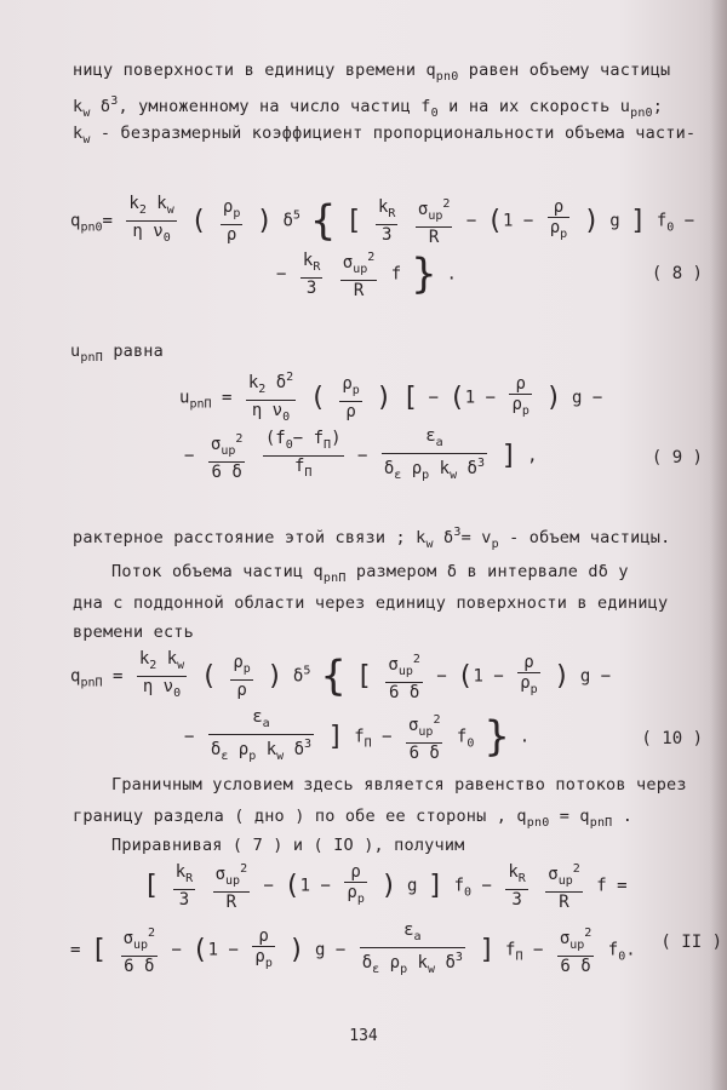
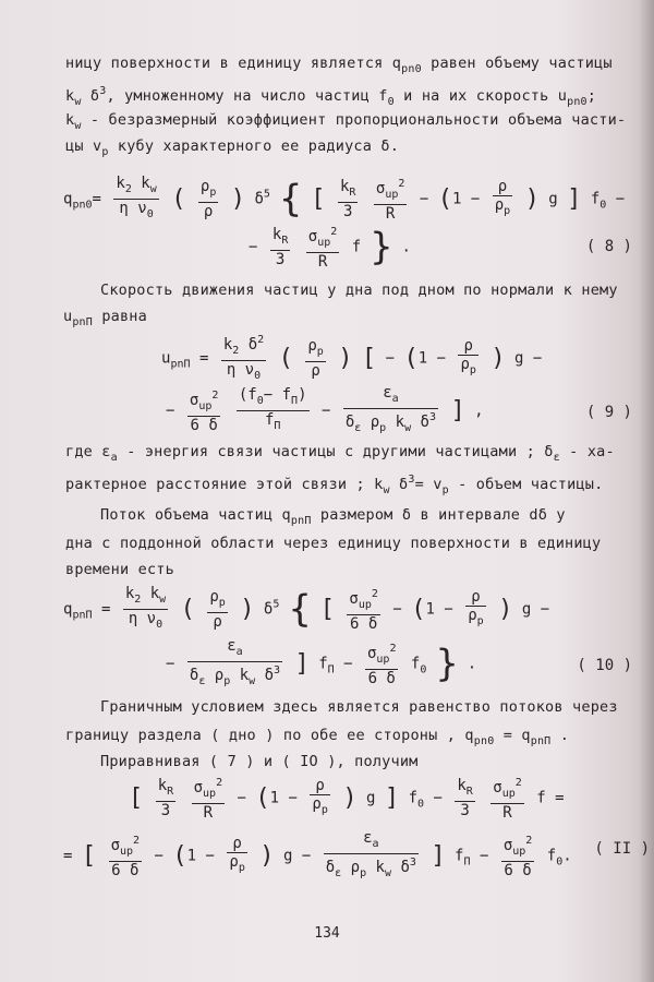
- ницу поверхности в единицу времени qpn0 равен объему частицы
+ ницу поверхности в единицу является qpn0 равен объему частицы
  kw δ3, умноженному на число частиц f0 и на их скорость upn0;
  kw - безразмерный коэффициент пропорциональности объема части-
+ цы vp кубу характерного ее радиуса δ.
  qpn0=
  k2 kw
  η ν0
  (
  ρp
  ρ
  ) δ5 { [
  kR
  3
  σup2
  R
  − (1 −
  ρ
  ρp
  ) g ] f0 −
  −
  kR
  3
  σup2
  R
  f } .
  ( 8 )
+ Скорость движения частиц у дна под дном по нормали к нему
  upnП равна
  upnП =
  k2 δ2
  η ν0
  (
  ρp
  ρ
  ) [ − (1 −
  ρ
  ρp
  ) g −
  −
  σup2
  6 δ
  (f0− fП)
  fП
  −
  εa
  δε ρp kw δ3
  ] ,
  ( 9 )
+ где εa - энергия связи частицы с другими частицами ; δε - ха-
  рактерное расстояние этой связи ; kw δ3= vp - объем частицы.
  Поток объема частиц qpnП размером δ в интервале dδ у
  дна с поддонной области через единицу поверхности в единицу
  времени есть
  qpnП =
  k2 kw
  η ν0
  (
  ρp
  ρ
  ) δ5 { [
  σup2
  6 δ
  − (1 −
  ρ
  ρp
  ) g −
  −
  εa
  δε ρp kw δ3
  ] fП −
  σup2
  6 δ
  f0 } .
  ( 10 )
  Граничным условием здесь является равенство потоков через
  границу раздела ( дно ) по обе ее стороны , qpn0 = qpnП .
  Приравнивая ( 7 ) и ( IO ), получим
  [
  kR
  3
  σup2
  R
  − (1 −
  ρ
  ρp
  ) g ] f0 −
  kR
  3
  σup2
  R
  f =
  = [
  σup2
  6 δ
  − (1 −
  ρ
  ρp
  ) g −
  εa
  δε ρp kw δ3
  ] fП −
  σup2
  6 δ
  f0.
  ( II )
  134
